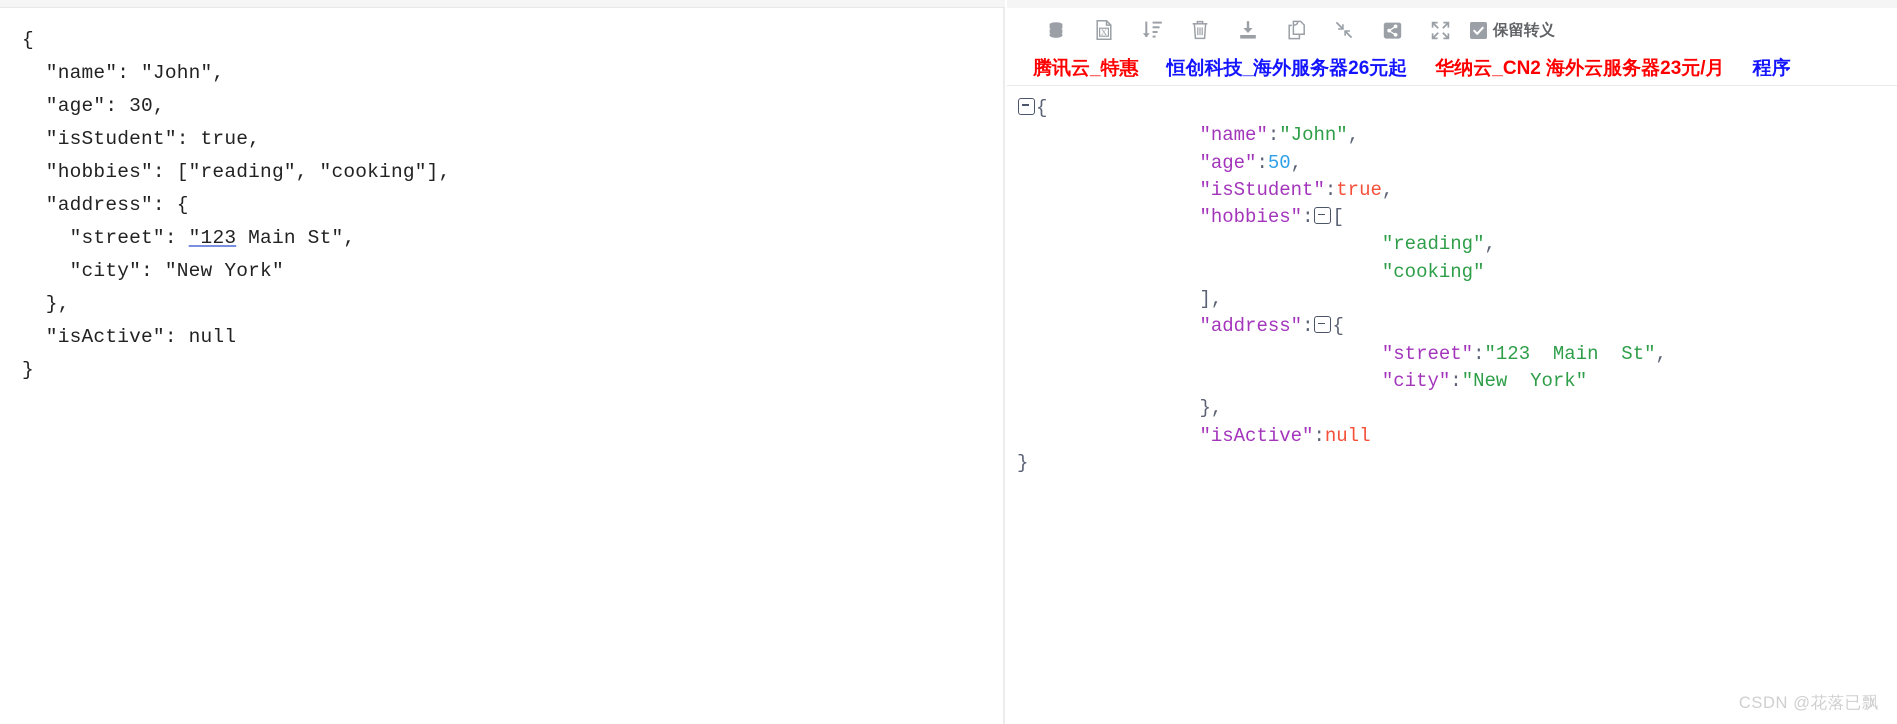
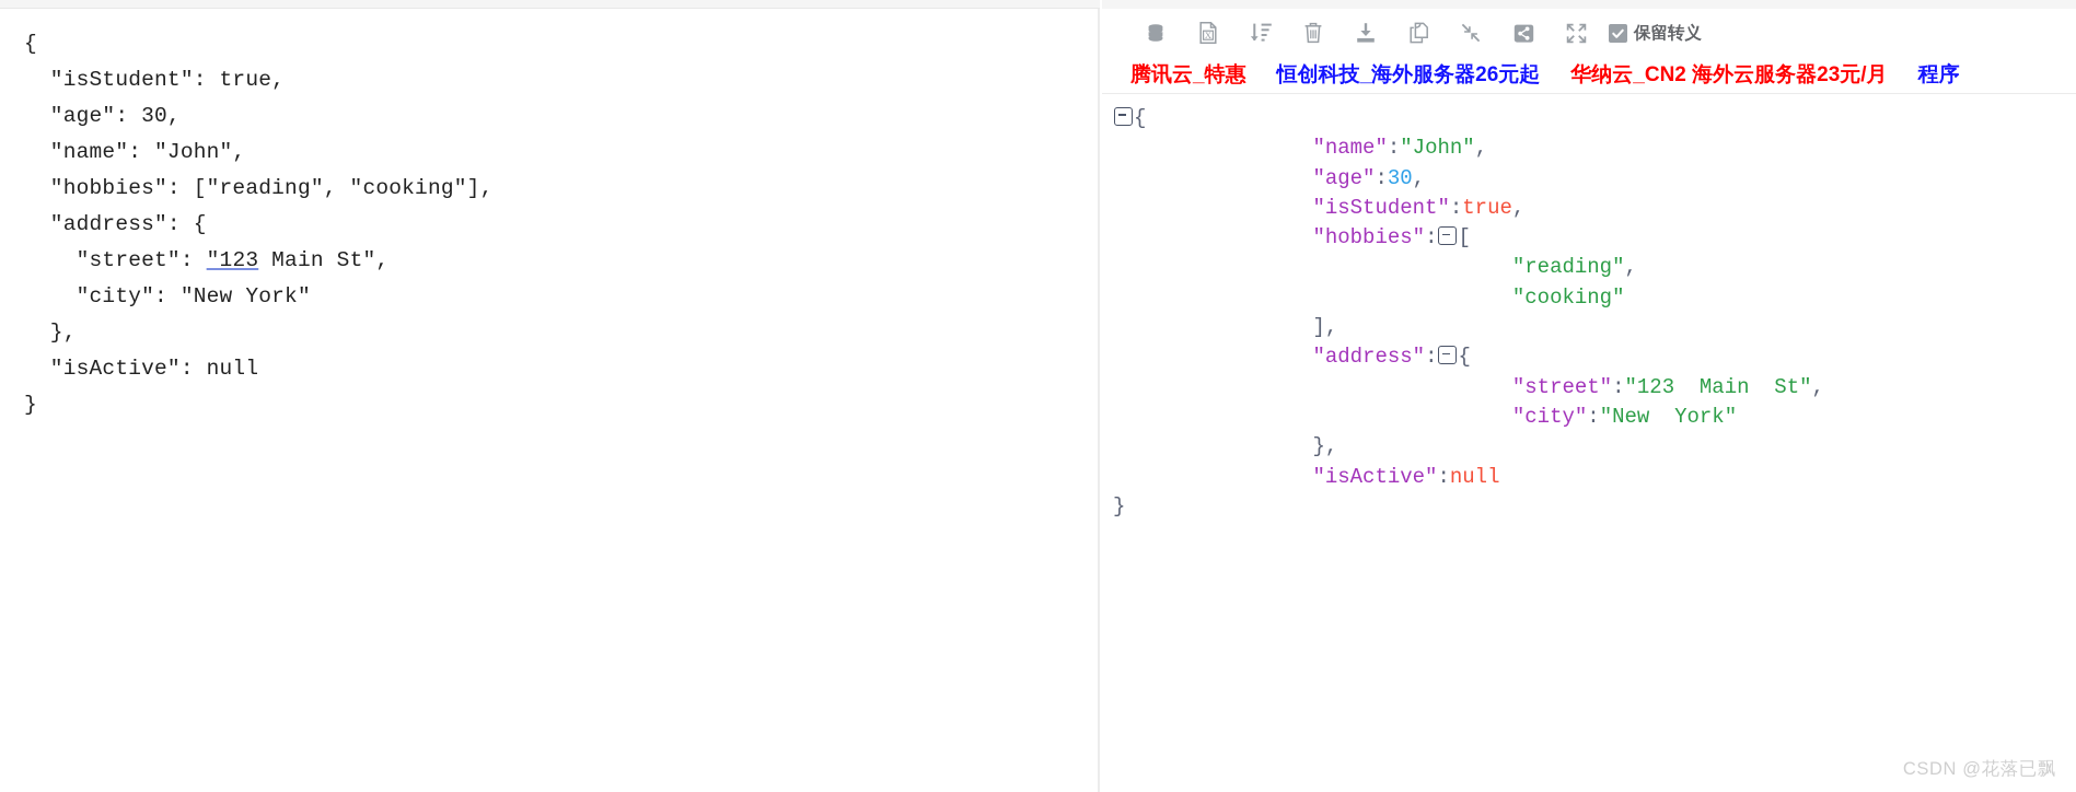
  {
- "name": "John",
+ "isStudent": true,
  "age": 30,
- "isStudent": true,
+ "name": "John",
  "hobbies": ["reading", "cooking"],
  "address": {
  "street": "123 Main St",
  "city": "New York"
  },
  "isActive": null
  }
  X
  保留转义
  腾讯云_特惠
  恒创科技_海外服务器26元起
  华纳云_CN2 海外云服务器23元/月
  程序
  {
  "name":"John",
- "age":50,
+ "age":30,
  "isStudent":true,
  "hobbies": [
  "reading",
  "cooking"
  ],
  "address": {
  "street":"123 Main St",
  "city":"New York"
  },
  "isActive":null
  }
  CSDN @花落已飘
